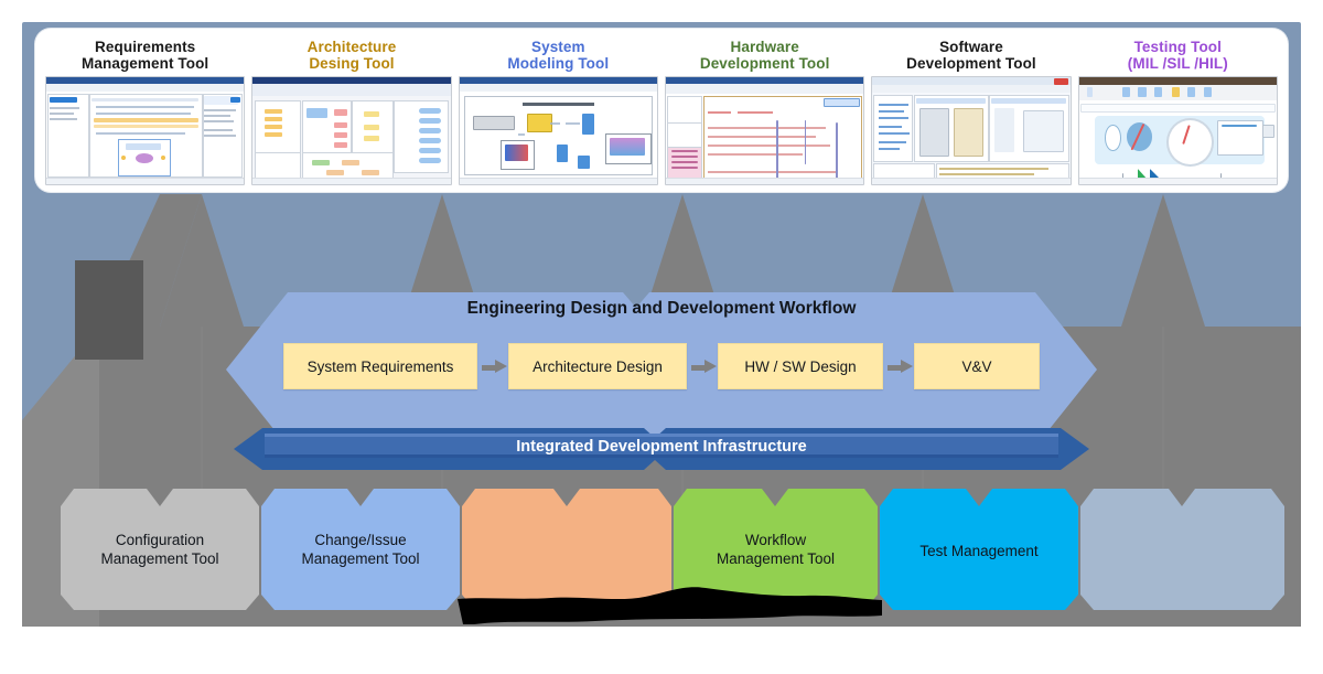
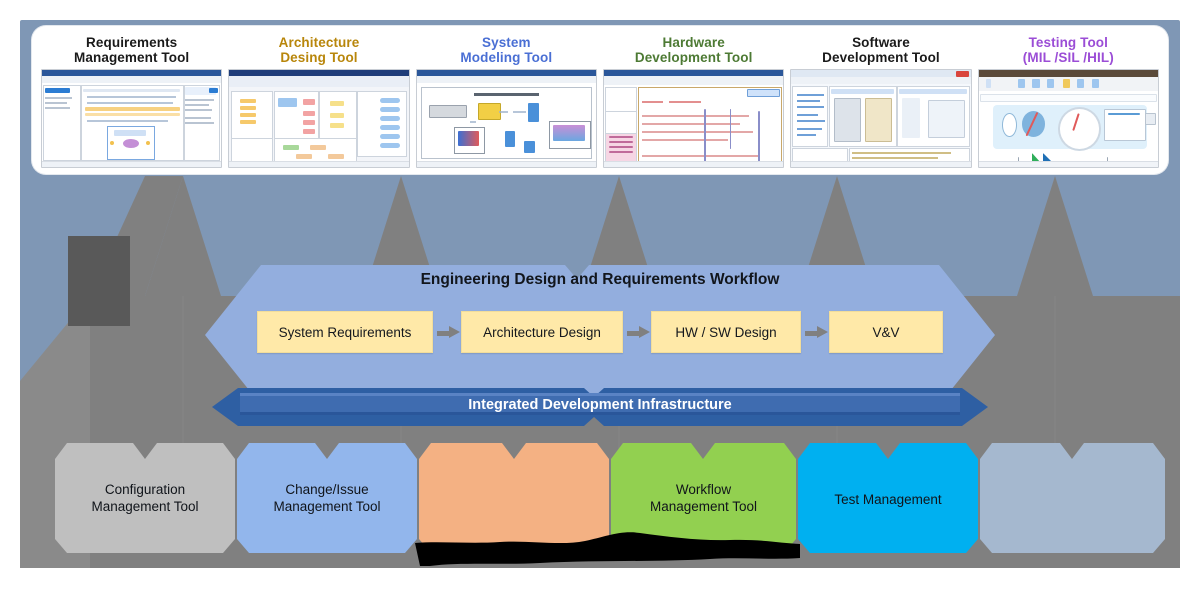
  Requirements
  Management Tool
  Architecture
  Desing Tool
  System
  Modeling Tool
  Hardware
  Development Tool
  Software
  Development Tool
  Testing Tool
  (MIL /SIL /HIL)
- Engineering Design and Development Workflow
+ Engineering Design and Requirements Workflow
  System Requirements
  Architecture Design
  HW / SW Design
  V&V
  Integrated Development Infrastructure
  Configuration
  Management Tool
  Change/Issue
  Management Tool
  Workflow
  Management Tool
  Test Management
